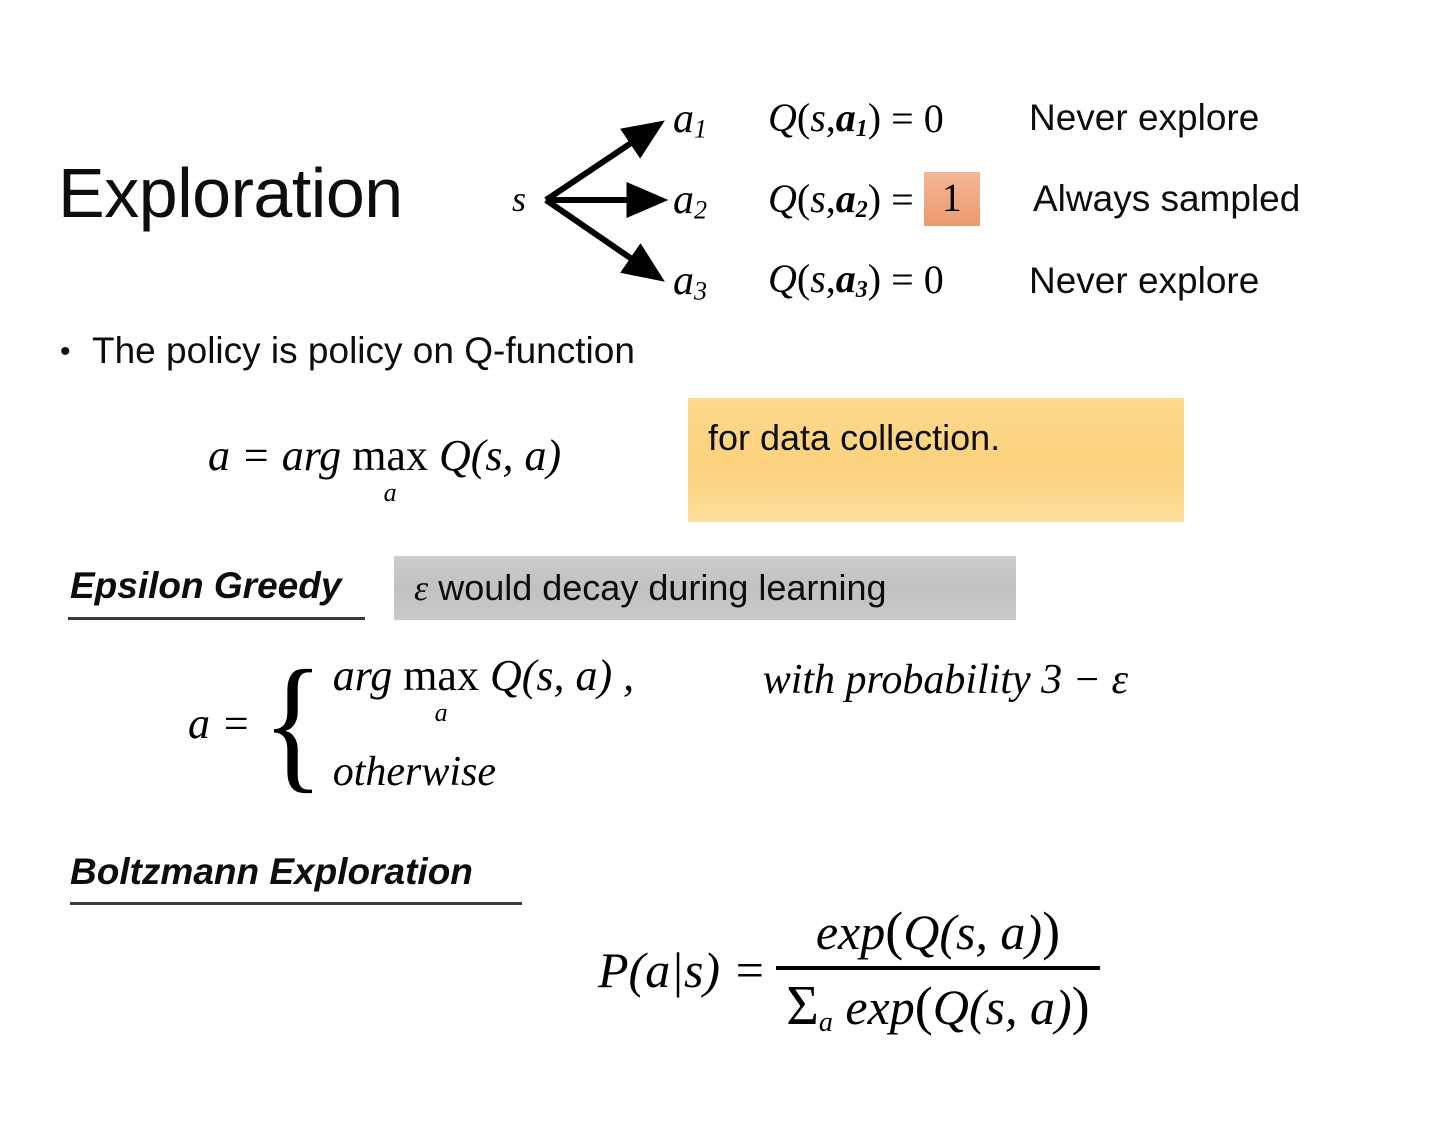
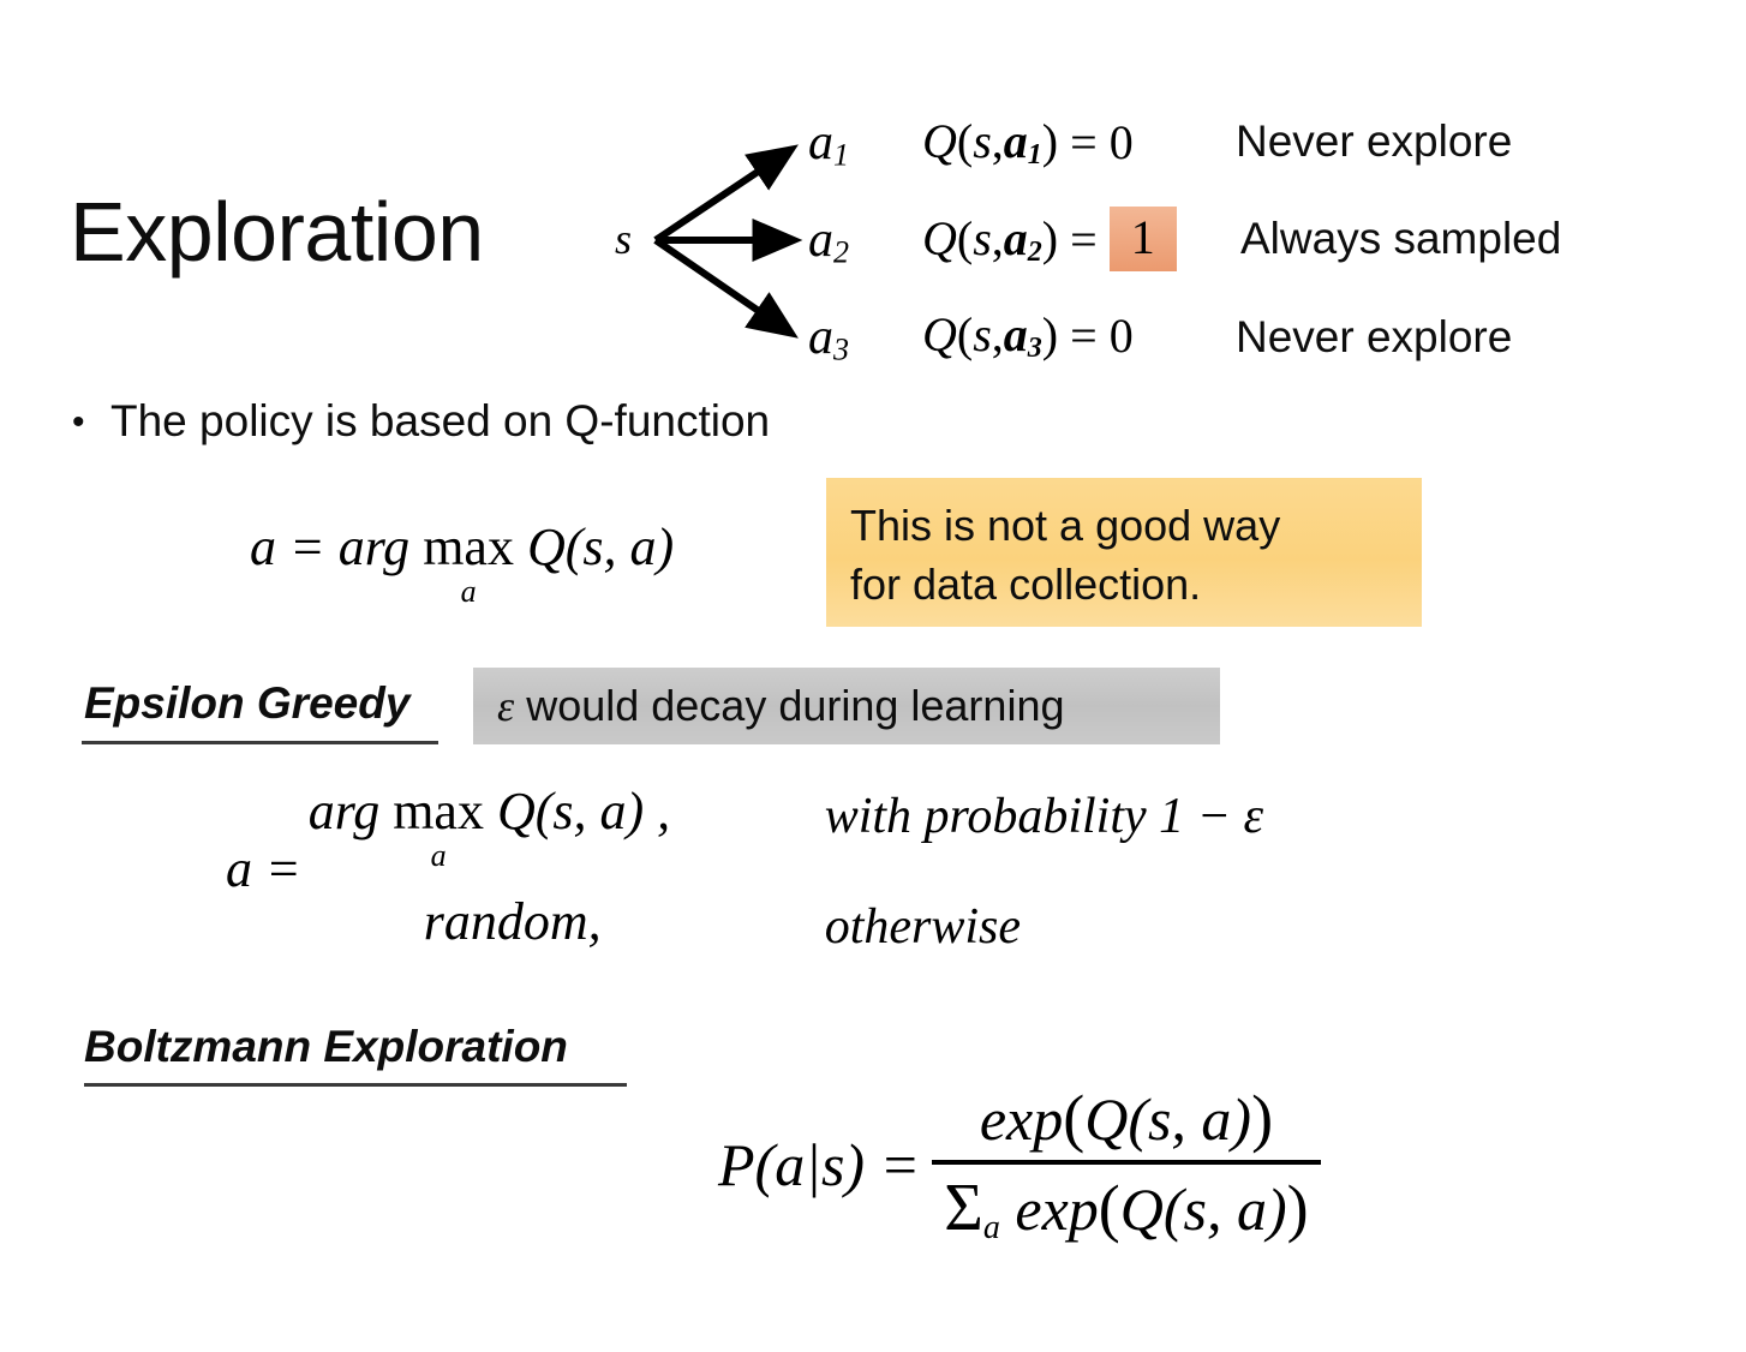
  Exploration
  s
  a1
  a2
  a3
  Q(s,a1)
  =
  0
  Never explore
  Q(s,a2)
  =
  1
  Always sampled
  Q(s,a3)
  =
  0
  Never explore
- • The policy is policy on Q-function
+ • The policy is based on Q-function
  a = arg
  max
  a
  Q(s, a)
+ This is not a good way
  for data collection.
  Epsilon Greedy
  ε would decay during learning
  a =
- {
  arg
  max
  a
  Q(s, a) ,
- with probability 3 − ε
+ with probability 1 − ε
+ random,
  otherwise
  Boltzmann Exploration
  P(a|s) =
  exp(Q(s, a))
  Σa exp(Q(s, a))
